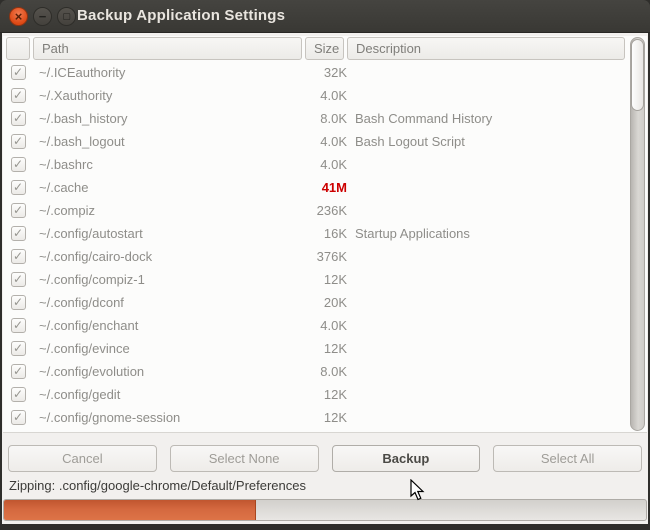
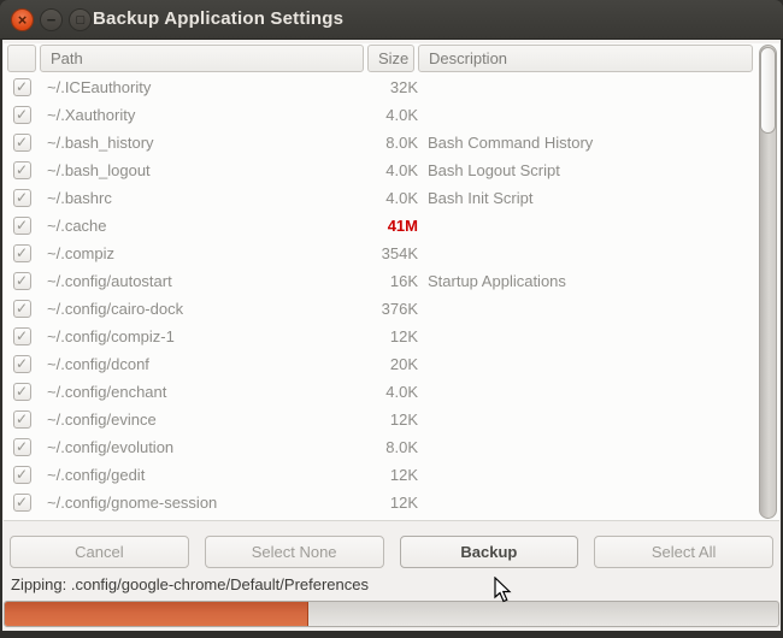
  ×
  −
  ▢
  Backup Application Settings
  Path
  Size
  Description
  ✓
  ~/.ICEauthority
  32K
  ✓
  ~/.Xauthority
  4.0K
  ✓
  ~/.bash_history
  8.0K
  Bash Command History
  ✓
  ~/.bash_logout
  4.0K
  Bash Logout Script
  ✓
  ~/.bashrc
  4.0K
+ Bash Init Script
  ✓
  ~/.cache
  41M
  ✓
  ~/.compiz
- 236K
+ 354K
  ✓
  ~/.config/autostart
  16K
  Startup Applications
  ✓
  ~/.config/cairo-dock
  376K
  ✓
  ~/.config/compiz-1
  12K
  ✓
  ~/.config/dconf
  20K
  ✓
  ~/.config/enchant
  4.0K
  ✓
  ~/.config/evince
  12K
  ✓
  ~/.config/evolution
  8.0K
  ✓
  ~/.config/gedit
  12K
  ✓
  ~/.config/gnome-session
  12K
  Cancel
  Select None
  Backup
  Select All
  Zipping: .config/google-chrome/Default/Preferences
